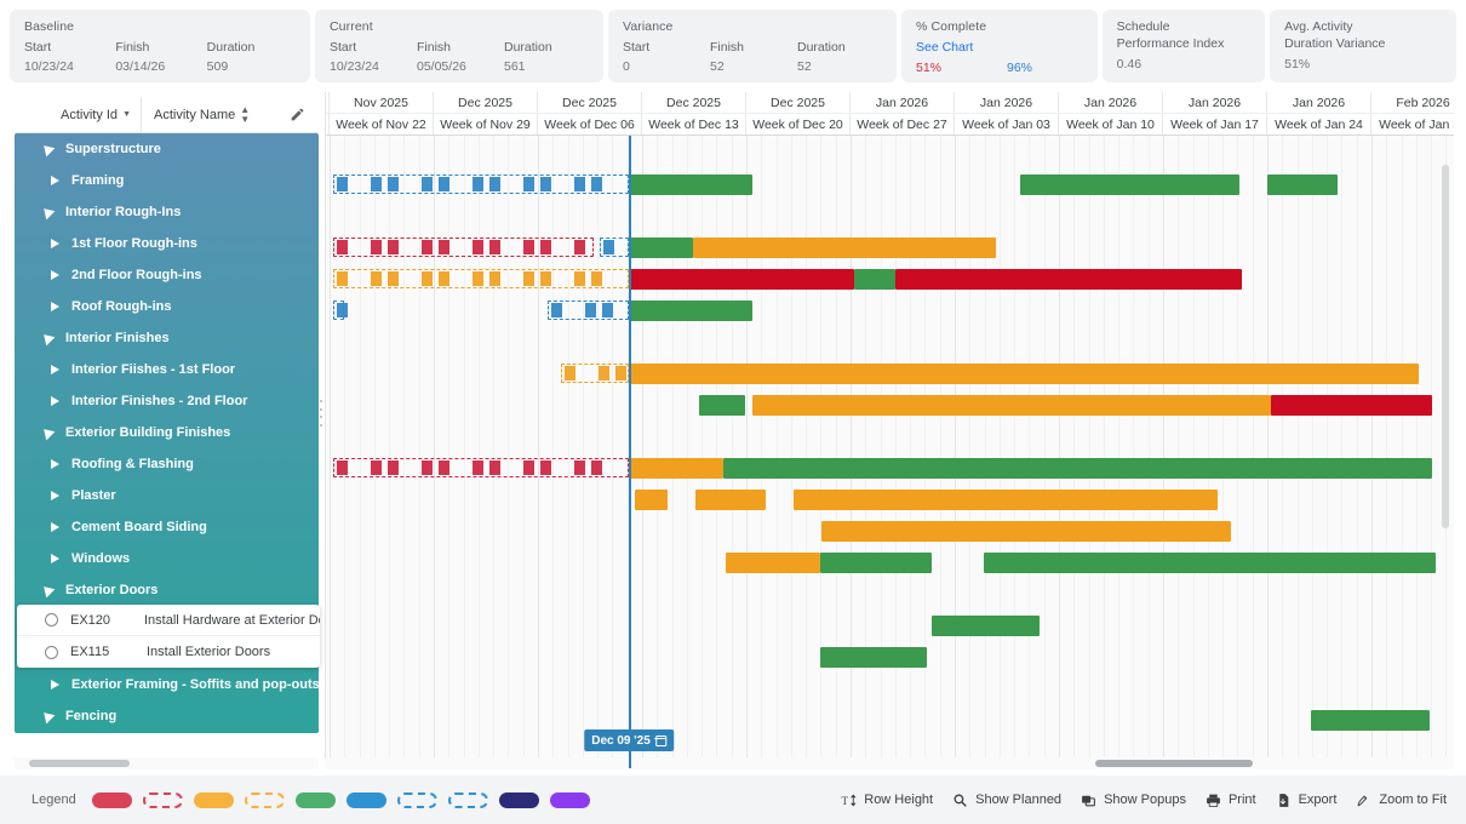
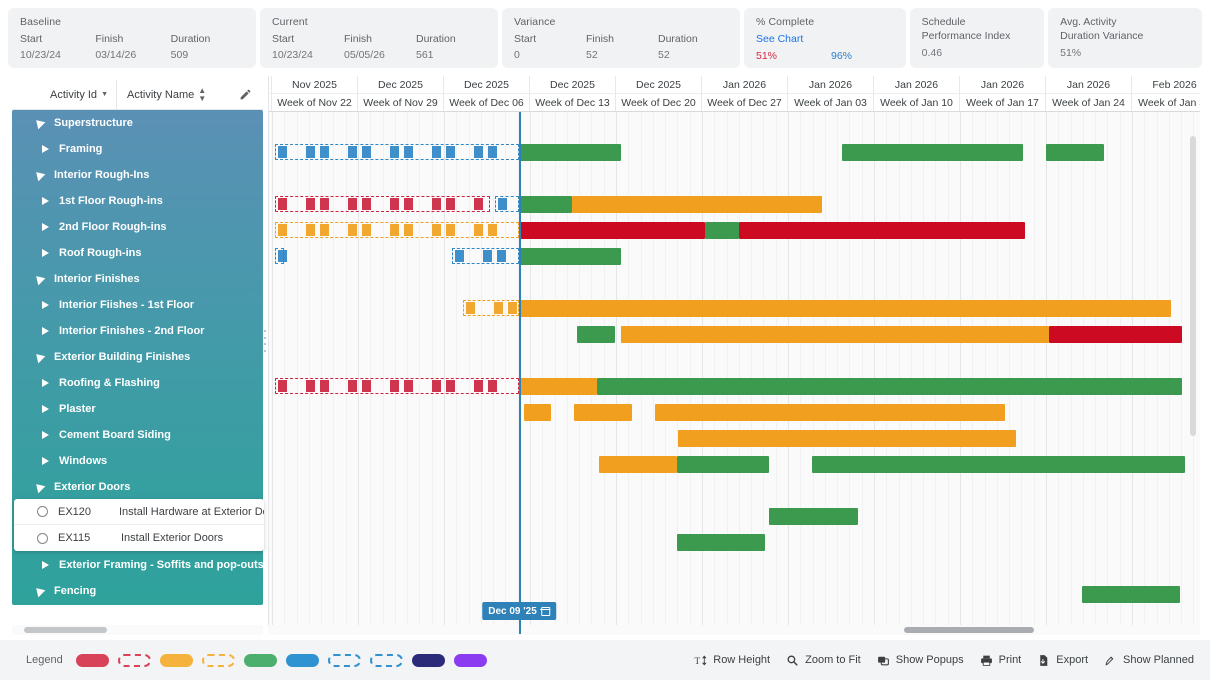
  Baseline
  Start
  10/23/24
  Finish
  03/14/26
  Duration
  509
  Current
  Start
  10/23/24
  Finish
  05/05/26
  Duration
  561
  Variance
  Start
  0
  Finish
  52
  Duration
  52
  % Complete
  See Chart
  51%
  96%
  Schedule
  Performance Index
  0.46
  Avg. Activity
  Duration Variance
  51%
  Activity Id
  Activity Name
  ▲
  ▼
  Superstructure
  Framing
  Interior Rough-Ins
  1st Floor Rough-ins
  2nd Floor Rough-ins
  Roof Rough-ins
  Interior Finishes
  Interior Fiishes - 1st Floor
  Interior Finishes - 2nd Floor
  Exterior Building Finishes
  Roofing & Flashing
  Plaster
  Cement Board Siding
  Windows
  Exterior Doors
  Exterior Framing - Soffits and pop-outs
  Fencing
  EX120
  Install Hardware at Exterior D
  EX115
  Install Exterior Doors
  Nov 2025
  Dec 2025
  Dec 2025
  Dec 2025
  Dec 2025
  Jan 2026
  Jan 2026
  Jan 2026
  Jan 2026
  Jan 2026
  Feb 2026
  Week of Nov 22
  Week of Nov 29
  Week of Dec 06
  Week of Dec 13
  Week of Dec 20
  Week of Dec 27
  Week of Jan 03
  Week of Jan 10
  Week of Jan 17
  Week of Jan 24
  Week of Jan
  Dec 09 '25
  Legend
  T
  Row Height
- Show Planned
+ Zoom to Fit
  Show Popups
  Print
  Export
- Zoom to Fit
+ Show Planned
